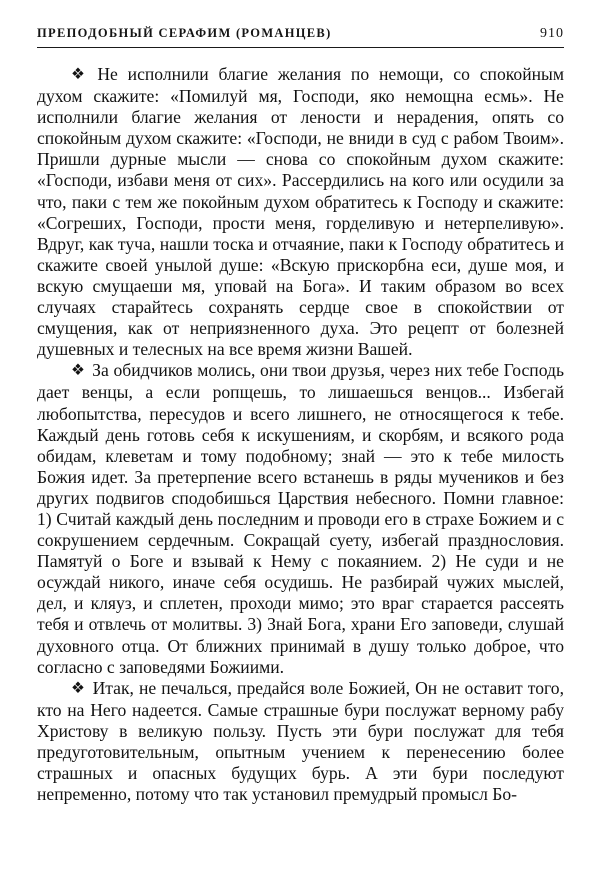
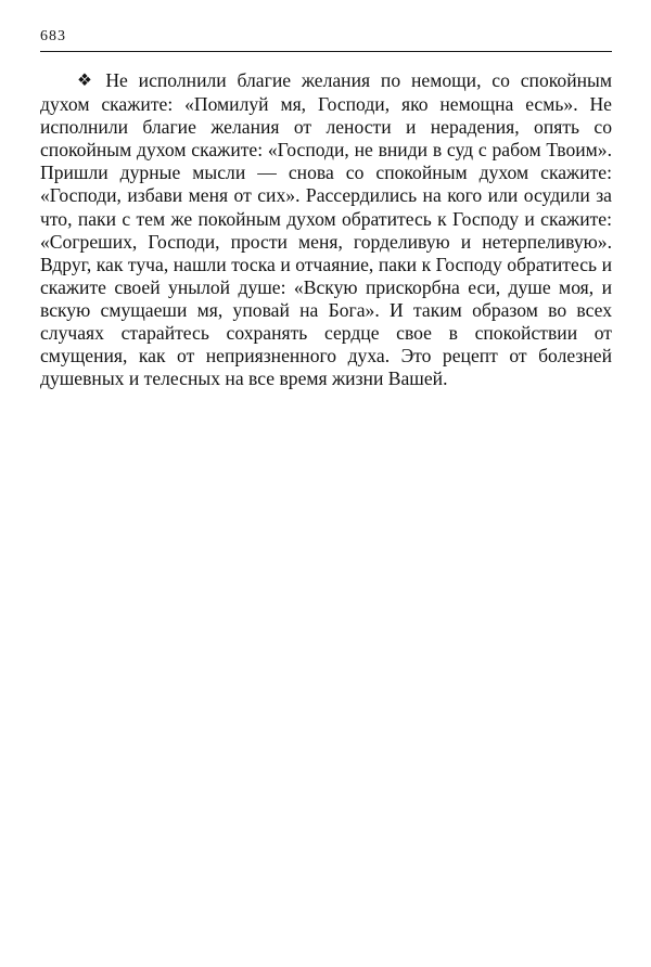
- ПРЕПОДОБНЫЙ СЕРАФИМ (РОМАНЦЕВ)
- 910
+ 683
  ❖ Не исполнили благие желания по немощи, со спокойным духом скажите: «Помилуй мя, Господи, яко немощна есмь». Не исполнили благие желания от лености и нерадения, опять со спокойным духом скажите: «Господи, не вниди в суд с рабом Твоим». Пришли дурные мысли — снова со спокойным духом скажите: «Господи, избави меня от сих». Рассердились на кого или осудили за что, паки с тем же покойным духом обратитесь к Господу и скажите: «Согреших, Господи, прости меня, горделивую и нетерпеливую». Вдруг, как туча, нашли тоска и отчаяние, паки к Господу обратитесь и скажите своей унылой душе: «Вскую прискорбна еси, душе моя, и вскую смущаеши мя, уповай на Бога». И таким образом во всех случаях старайтесь сохранять сердце свое в спокойствии от смущения, как от неприязненного духа. Это рецепт от болезней душевных и телесных на все время жизни Вашей.
- ❖ За обидчиков молись, они твои друзья, через них тебе Господь дает венцы, а если ропщешь, то лишаешься венцов... Избегай любопытства, пересудов и всего лишнего, не относящегося к тебе. Каждый день готовь себя к искушениям, и скорбям, и всякого рода обидам, клеветам и тому подобному; знай — это к тебе милость Божия идет. За претерпение всего встанешь в ряды мучеников и без других подвигов сподобишься Царствия небесного. Помни главное: 1) Считай каждый день последним и проводи его в страхе Божием и с сокрушением сердечным. Сокращай суету, избегай празднословия. Памятуй о Боге и взывай к Нему с покаянием. 2) Не суди и не осуждай никого, иначе себя осудишь. Не разбирай чужих мыслей, дел, и кляуз, и сплетен, проходи мимо; это враг старается рассеять тебя и отвлечь от молитвы. 3) Знай Бога, храни Его заповеди, слушай духовного отца. От ближних принимай в душу только доброе, что согласно с заповедями Божиими.
- ❖ Итак, не печалься, предайся воле Божией, Он не оставит того, кто на Него надеется. Самые страшные бури послужат верному рабу Христову в великую пользу. Пусть эти бури послужат для тебя предуготовительным, опытным учением к перенесению более страшных и опасных будущих бурь. А эти бури последуют непременно, потому что так установил премудрый промысл Бо-
